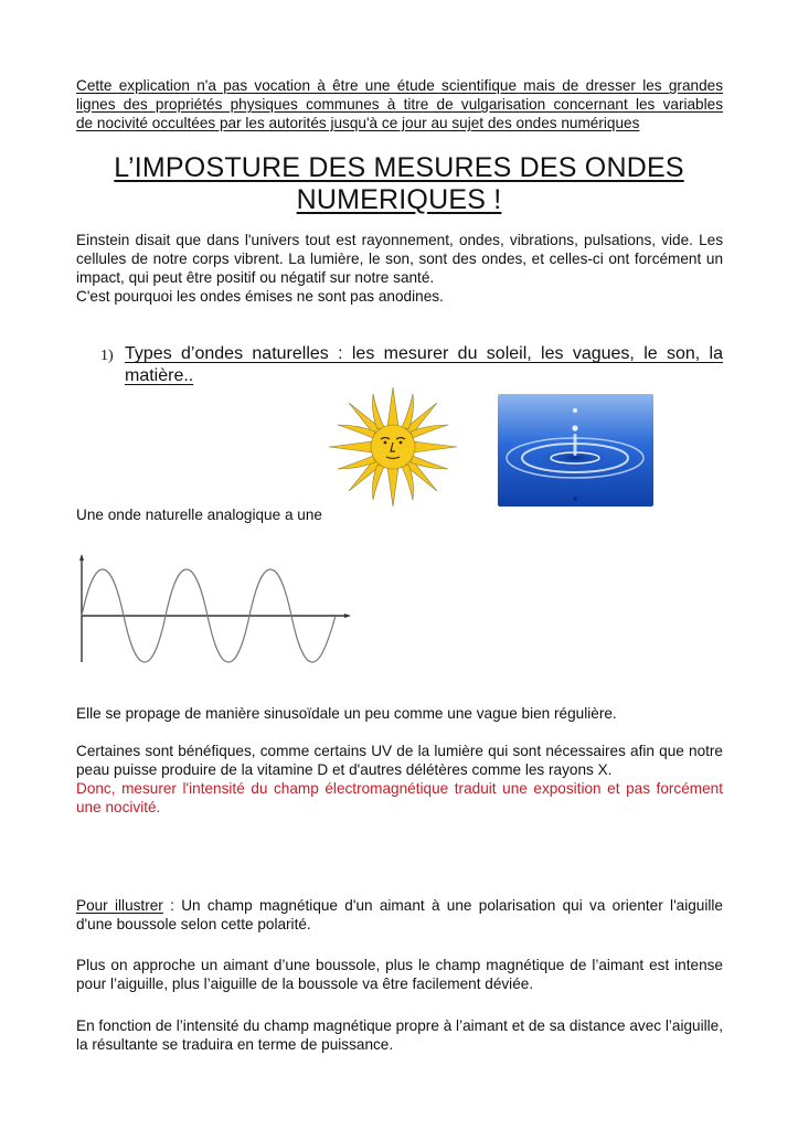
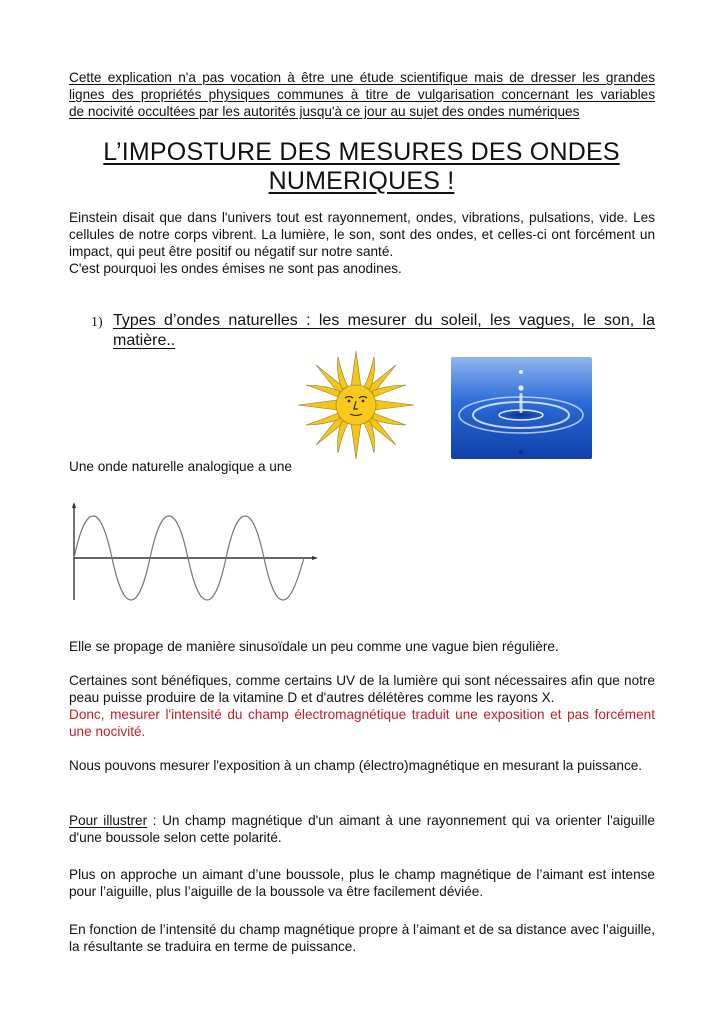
  Cette explication n'a pas vocation à être une étude scientifique mais de dresser les grandes lignes des propriétés physiques communes à titre de vulgarisation concernant les variables
  de nocivité occultées par les autorités jusqu'à ce jour au sujet des ondes numériques
  L’IMPOSTURE DES MESURES DES ONDES
  NUMERIQUES !
  Einstein disait que dans l'univers tout est rayonnement, ondes, vibrations, pulsations, vide. Les cellules de notre corps vibrent. La lumière, le son, sont des ondes, et celles-ci ont forcément un impact, qui peut être positif ou négatif sur notre santé.
  C'est pourquoi les ondes émises ne sont pas anodines.
  1)
  Types d’ondes naturelles : les mesurer du soleil, les vagues, le son, la matière..
  Une onde naturelle analogique a une
  Elle se propage de manière sinusoïdale un peu comme une vague bien régulière.
  Certaines sont bénéfiques, comme certains UV de la lumière qui sont nécessaires afin que notre peau puisse produire de la vitamine D et d'autres délétères comme les rayons X.
  Donc, mesurer l'intensité du champ électromagnétique traduit une exposition et pas forcément une nocivité.
+ Nous pouvons mesurer l'exposition à un champ (électro)magnétique en mesurant la puissance.
- Pour illustrer : Un champ magnétique d'un aimant à une polarisation qui va orienter l'aiguille d'une boussole selon cette polarité.
+ Pour illustrer : Un champ magnétique d'un aimant à une rayonnement qui va orienter l'aiguille d'une boussole selon cette polarité.
  Plus on approche un aimant d’une boussole, plus le champ magnétique de l’aimant est intense pour l’aiguille, plus l’aiguille de la boussole va être facilement déviée.
  En fonction de l’intensité du champ magnétique propre à l’aimant et de sa distance avec l’aiguille, la résultante se traduira en terme de puissance.
